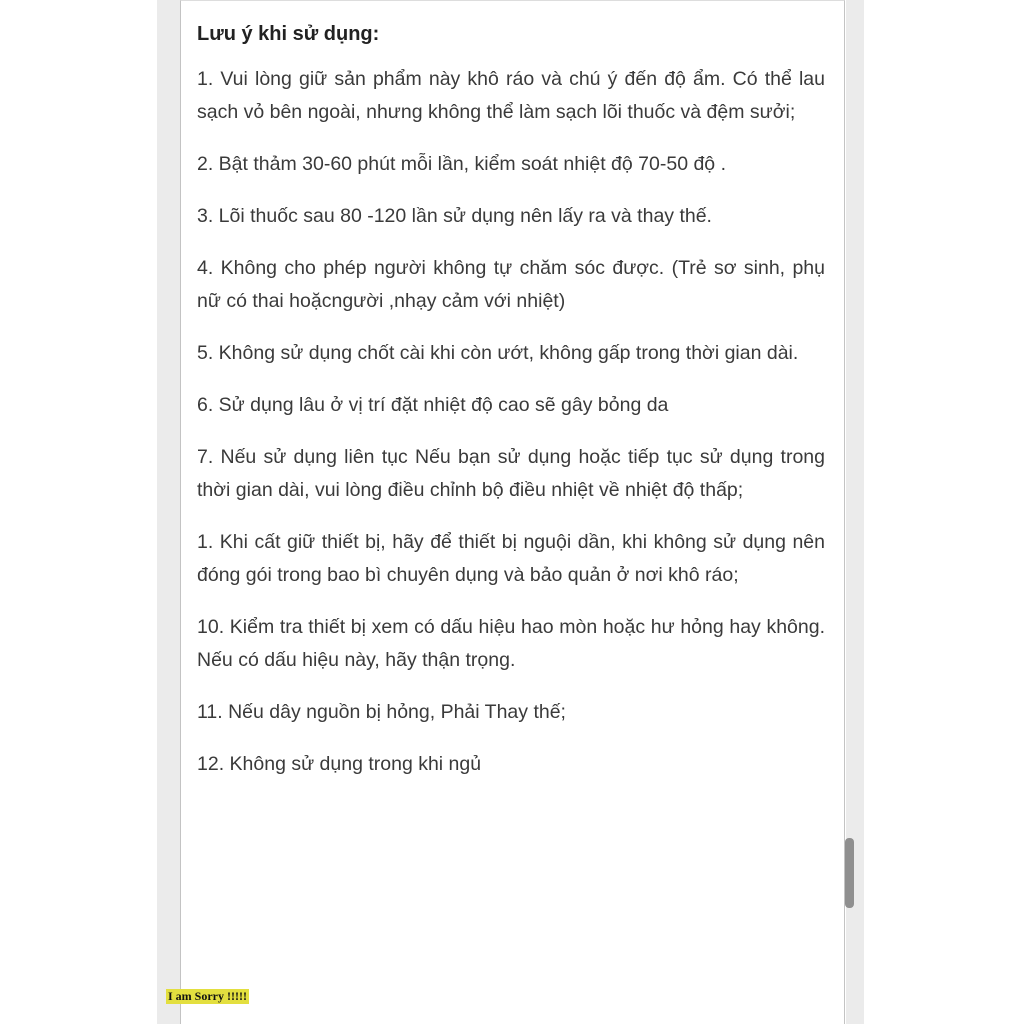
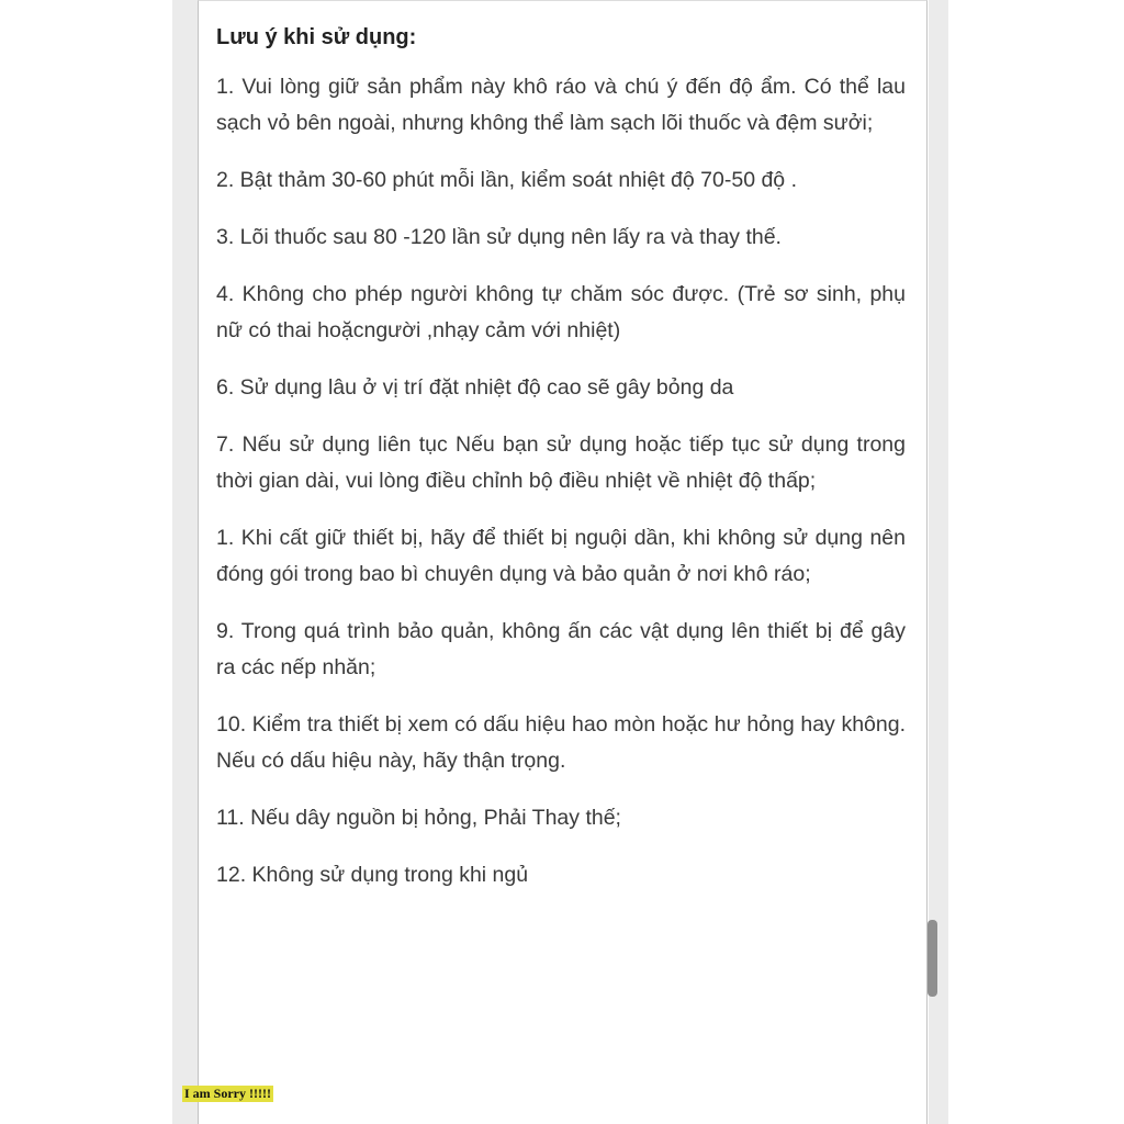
  Lưu ý khi sử dụng:
  1. Vui lòng giữ sản phẩm này khô ráo và chú ý đến độ ẩm. Có thể lau sạch vỏ bên ngoài, nhưng không thể làm sạch lõi thuốc và đệm sưởi;
  2. Bật thảm 30-60 phút mỗi lần, kiểm soát nhiệt độ 70-50 độ .
  3. Lõi thuốc sau 80 -120 lần sử dụng nên lấy ra và thay thế.
  4. Không cho phép người không tự chăm sóc được. (Trẻ sơ sinh, phụ nữ có thai hoặcngười ,nhạy cảm với nhiệt)
- 5. Không sử dụng chốt cài khi còn ướt, không gấp trong thời gian dài.
  6. Sử dụng lâu ở vị trí đặt nhiệt độ cao sẽ gây bỏng da
  7. Nếu sử dụng liên tục Nếu bạn sử dụng hoặc tiếp tục sử dụng trong thời gian dài, vui lòng điều chỉnh bộ điều nhiệt về nhiệt độ thấp;
  1. Khi cất giữ thiết bị, hãy để thiết bị nguội dần, khi không sử dụng nên đóng gói trong bao bì chuyên dụng và bảo quản ở nơi khô ráo;
+ 9. Trong quá trình bảo quản, không ấn các vật dụng lên thiết bị để gây ra các nếp nhăn;
  10. Kiểm tra thiết bị xem có dấu hiệu hao mòn hoặc hư hỏng hay không. Nếu có dấu hiệu này, hãy thận trọng.
  11. Nếu dây nguồn bị hỏng, Phải Thay thế;
  12. Không sử dụng trong khi ngủ
  I am Sorry !!!!!
